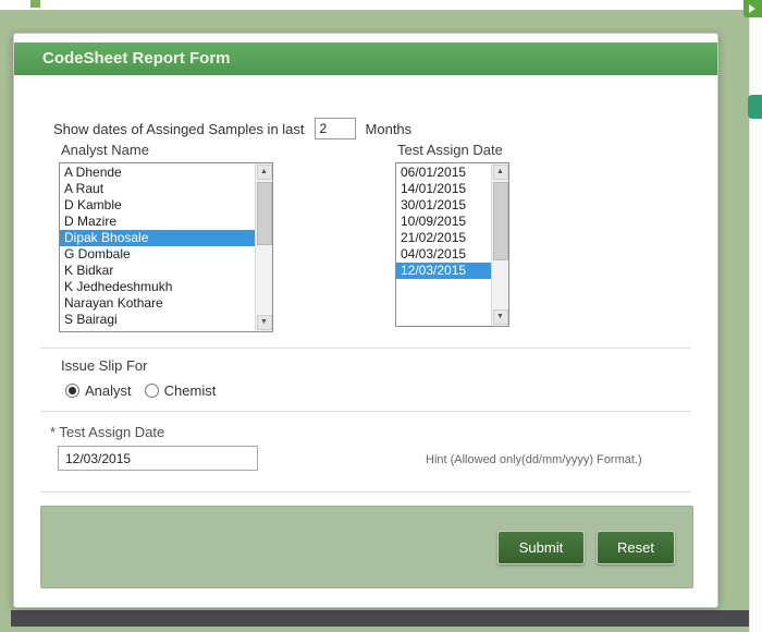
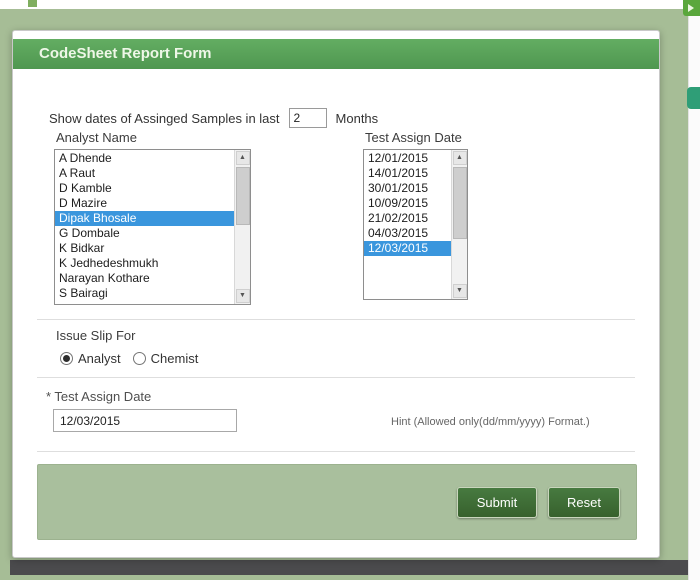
  CodeSheet Report Form
  Show dates of Assinged Samples in last
  2
  Months
  Analyst Name
  Test Assign Date
  A Dhende
  A Raut
  D Kamble
  D Mazire
  Dipak Bhosale
  G Dombale
  K Bidkar
  K Jedhedeshmukh
  Narayan Kothare
  S Bairagi
- 06/01/2015
+ 12/01/2015
  14/01/2015
  30/01/2015
  10/09/2015
  21/02/2015
  04/03/2015
  12/03/2015
  Issue Slip For
  Analyst
  Chemist
  * Test Assign Date
  12/03/2015
  Hint (Allowed only(dd/mm/yyyy) Format.)
  Submit
  Reset
